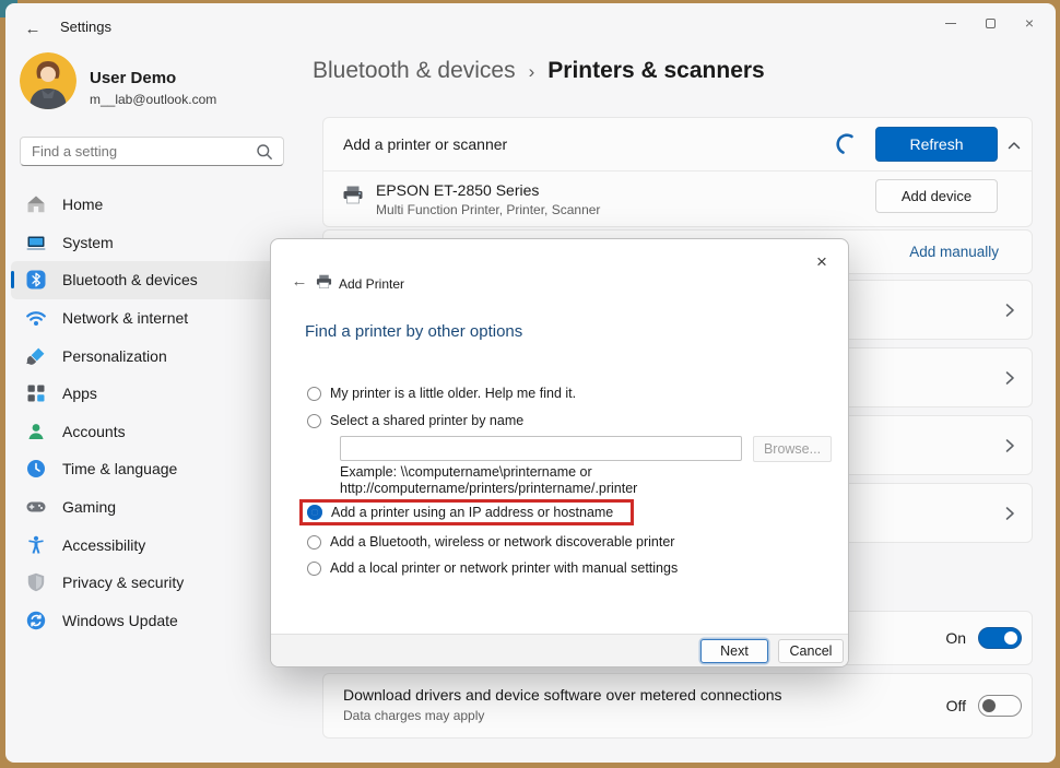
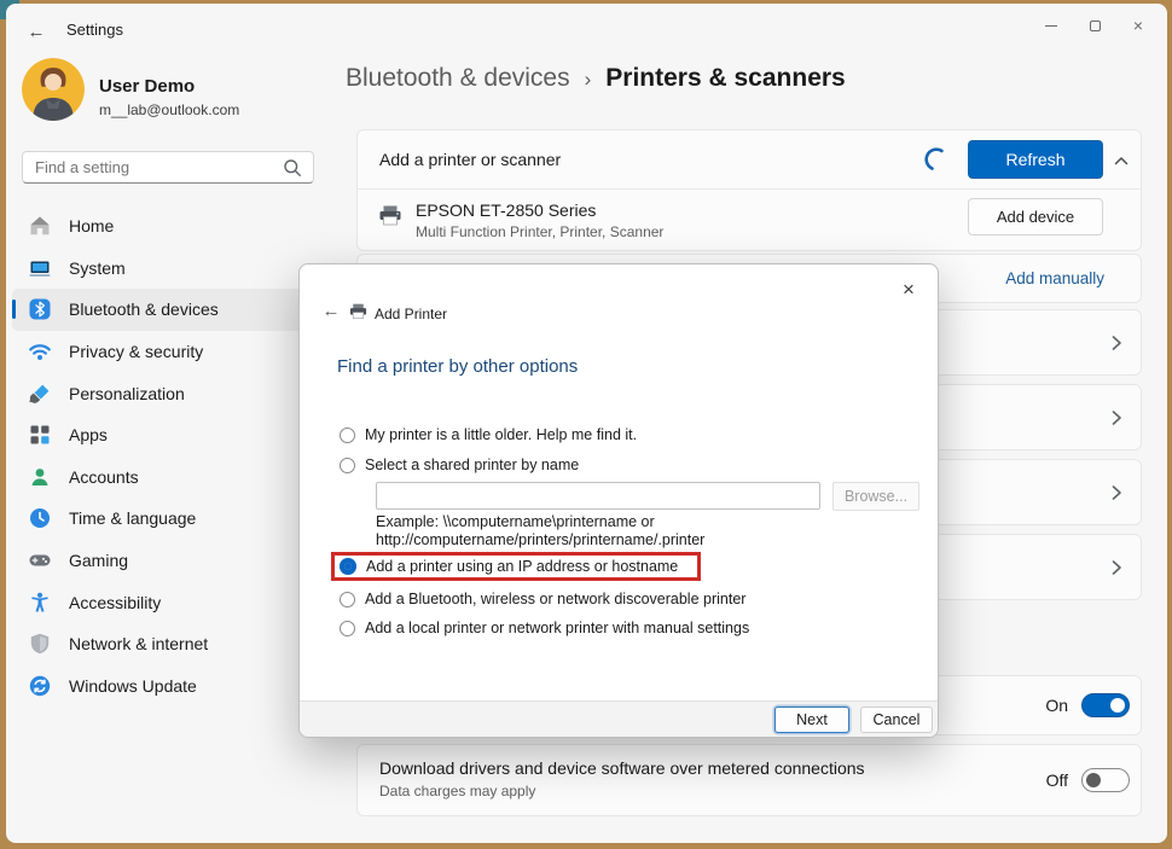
  ←
  Settings
  ×
  User Demo
  m__lab@outlook.com
  Find a setting
  Home
  System
  Bluetooth & devices
- Network & internet
+ Privacy & security
  Personalization
  Apps
  Accounts
  Time & language
  Gaming
  Accessibility
- Privacy & security
+ Network & internet
  Windows Update
  Bluetooth & devices
  ›
  Printers & scanners
  Add a printer or scanner
  Refresh
  EPSON ET-2850 Series
  Multi Function Printer, Printer, Scanner
  Add device
  Add manually
  On
  Download drivers and device software over metered connections
  Data charges may apply
  Off
  ×
  ←
  Add Printer
  Find a printer by other options
  My printer is a little older. Help me find it.
  Select a shared printer by name
  Browse...
  Example: \\computername\printername or
  http://computername/printers/printername/.printer
  Add a printer using an IP address or hostname
  Add a Bluetooth, wireless or network discoverable printer
  Add a local printer or network printer with manual settings
  Next
  Cancel
